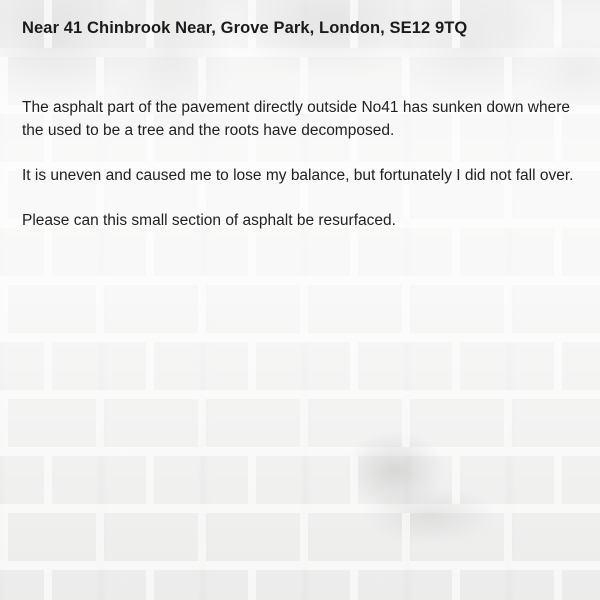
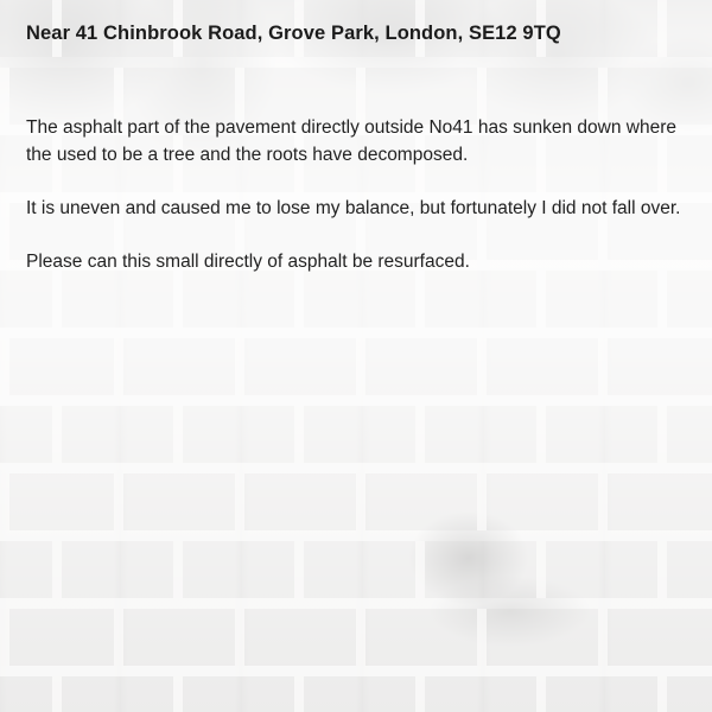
- Near 41 Chinbrook Near, Grove Park, London, SE12 9TQ
+ Near 41 Chinbrook Road, Grove Park, London, SE12 9TQ
  The asphalt part of the pavement directly outside No41 has sunken down where the used to be a tree and the roots have decomposed.
  It is uneven and caused me to lose my balance, but fortunately I did not fall over.
- Please can this small section of asphalt be resurfaced.
+ Please can this small directly of asphalt be resurfaced.
